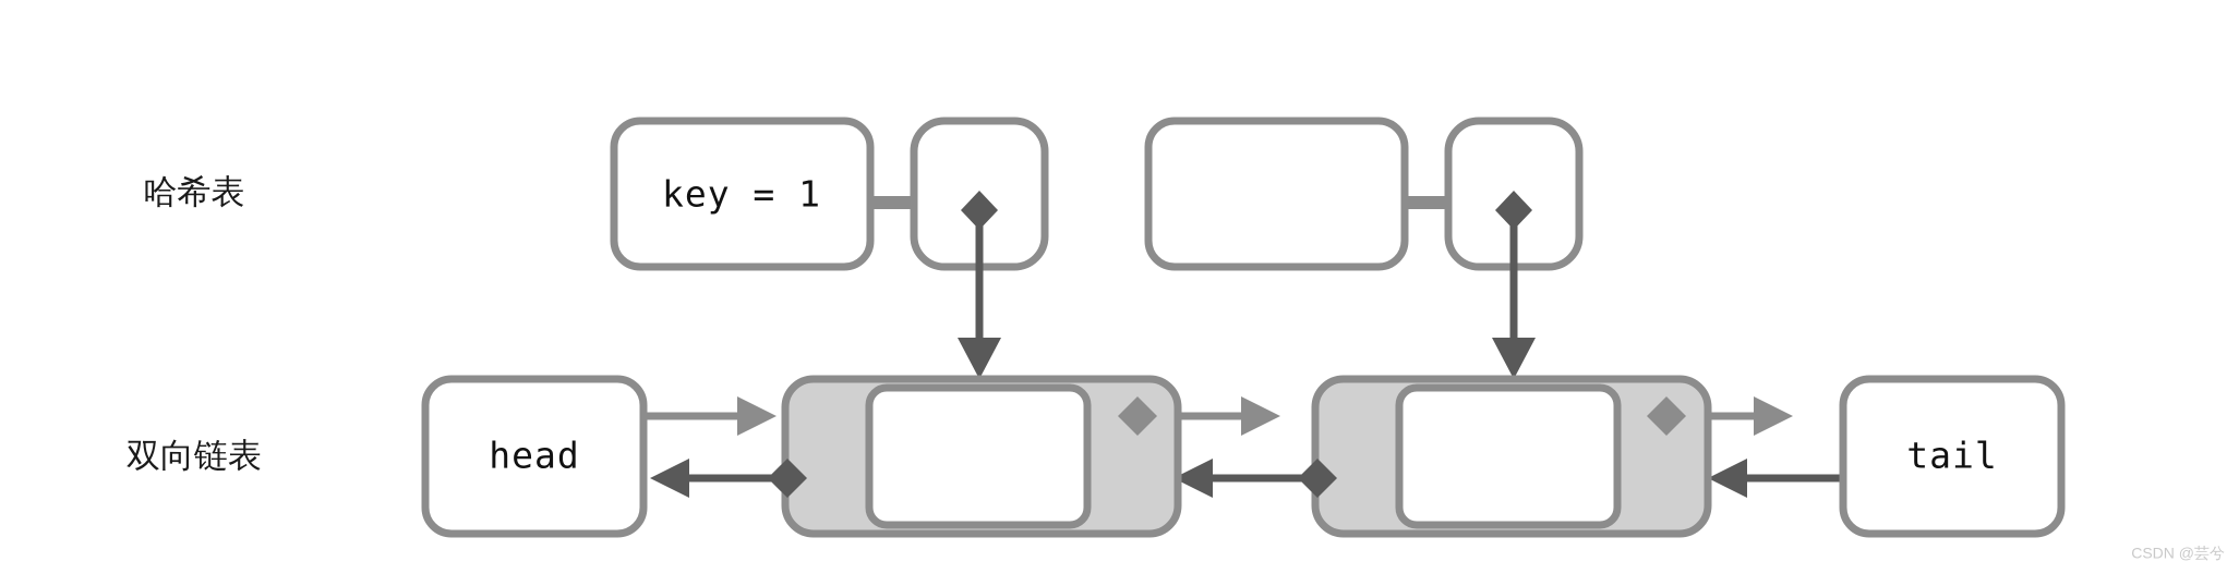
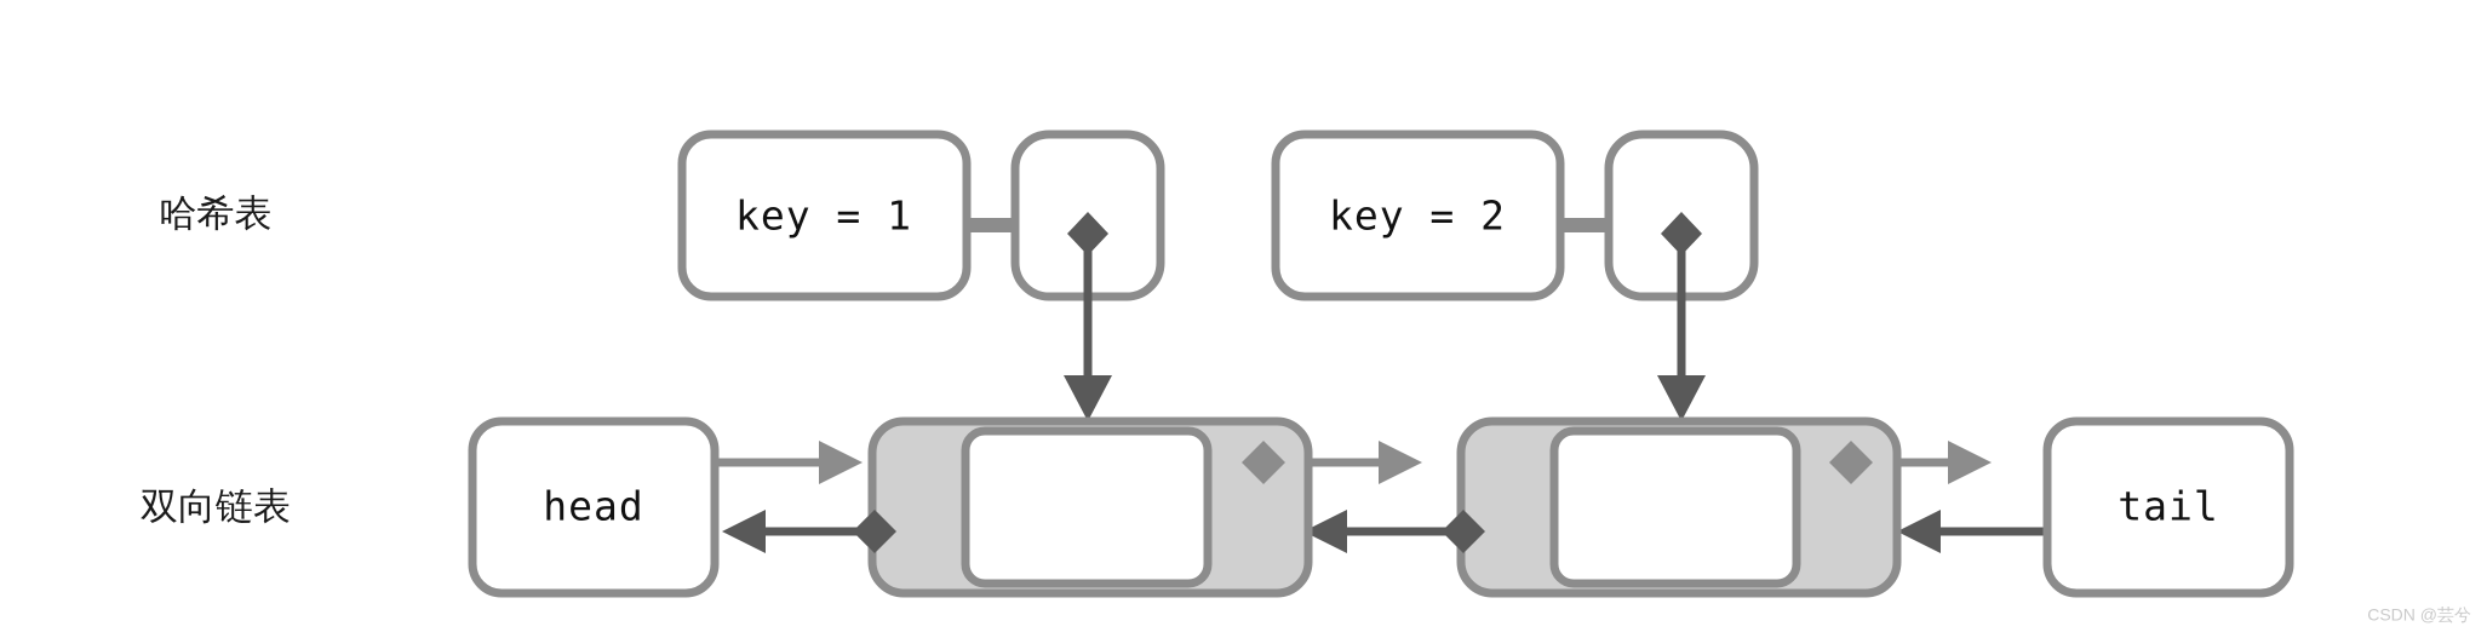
  哈希表
  双向链表
  key = 1
+ key = 2
  head
  tail
  CSDN @芸兮
